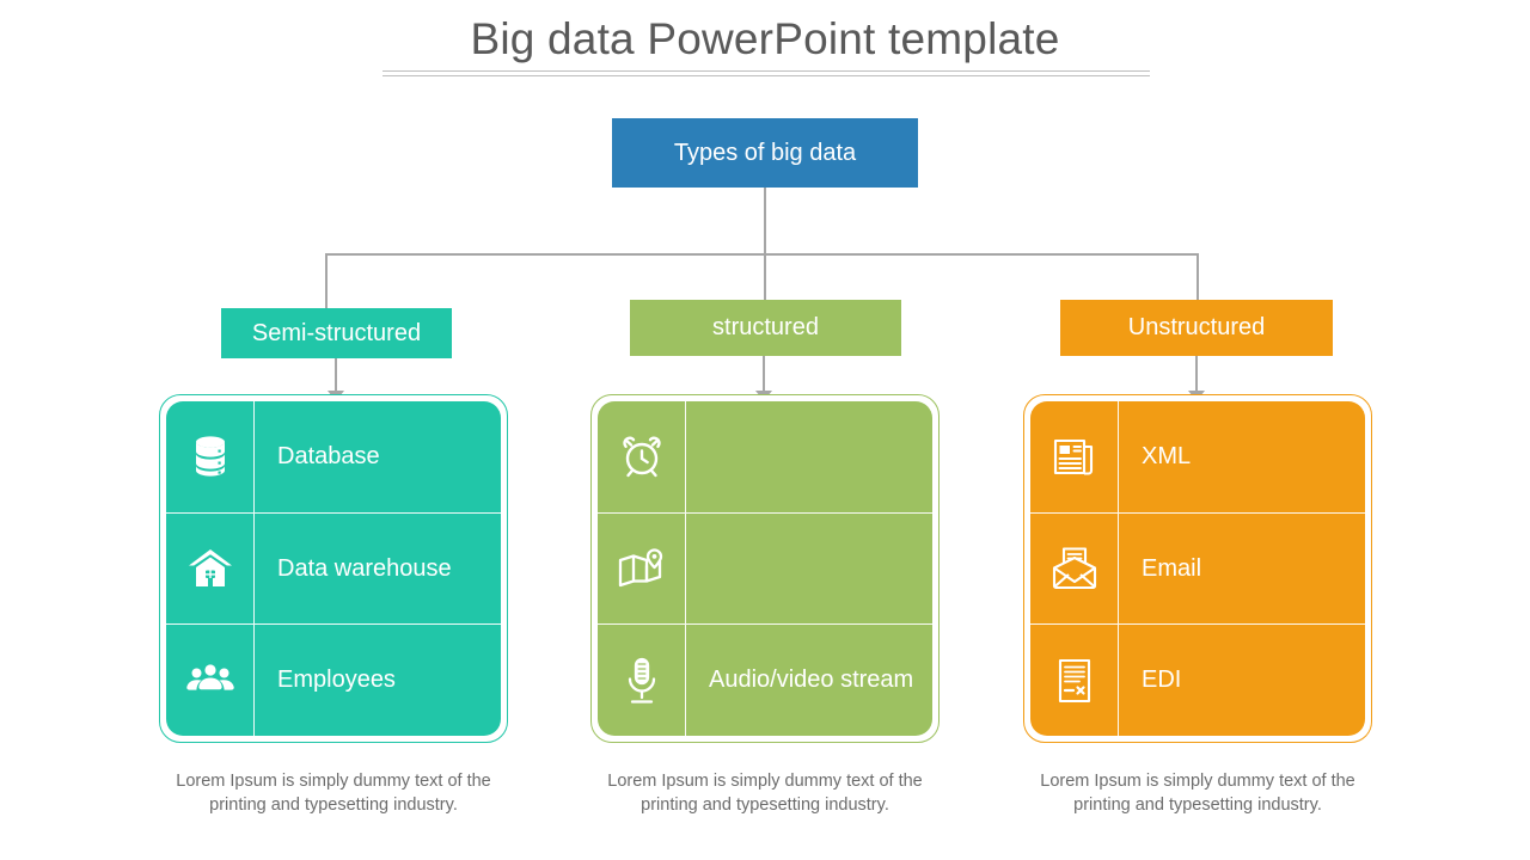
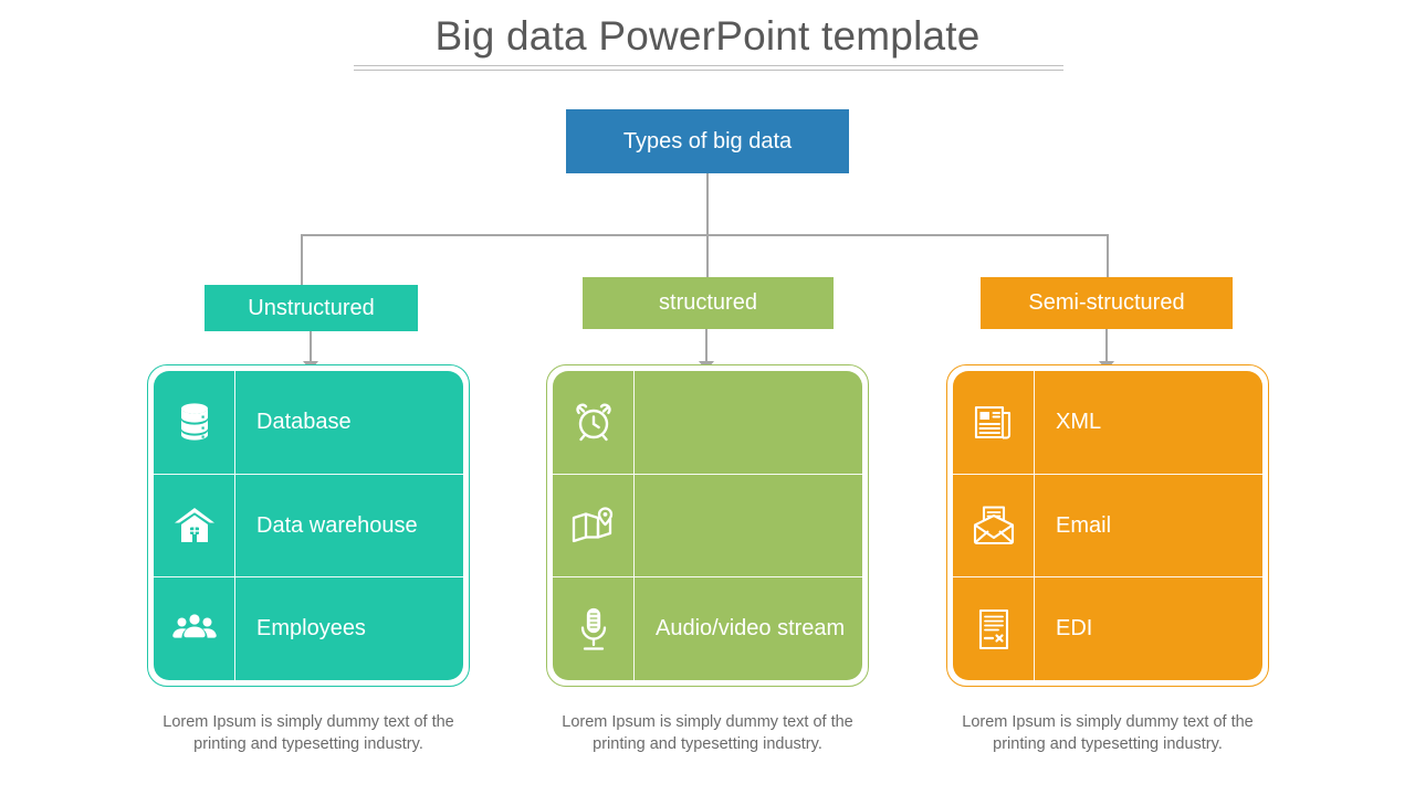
  Big data PowerPoint template
  Types of big data
- Semi-structured
+ Unstructured
  structured
- Unstructured
+ Semi-structured
  Database
  Data warehouse
  Employees
  Audio/video stream
  XML
  Email
  EDI
  Lorem Ipsum is simply dummy text of the printing and typesetting industry.
  Lorem Ipsum is simply dummy text of the printing and typesetting industry.
  Lorem Ipsum is simply dummy text of the printing and typesetting industry.
